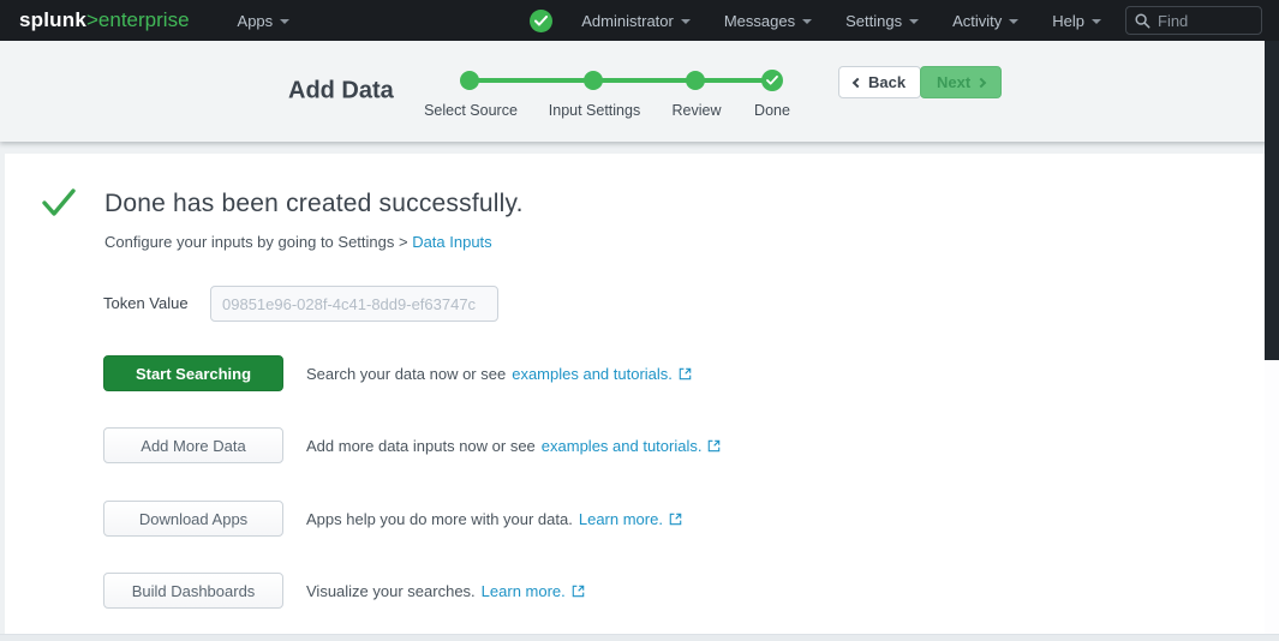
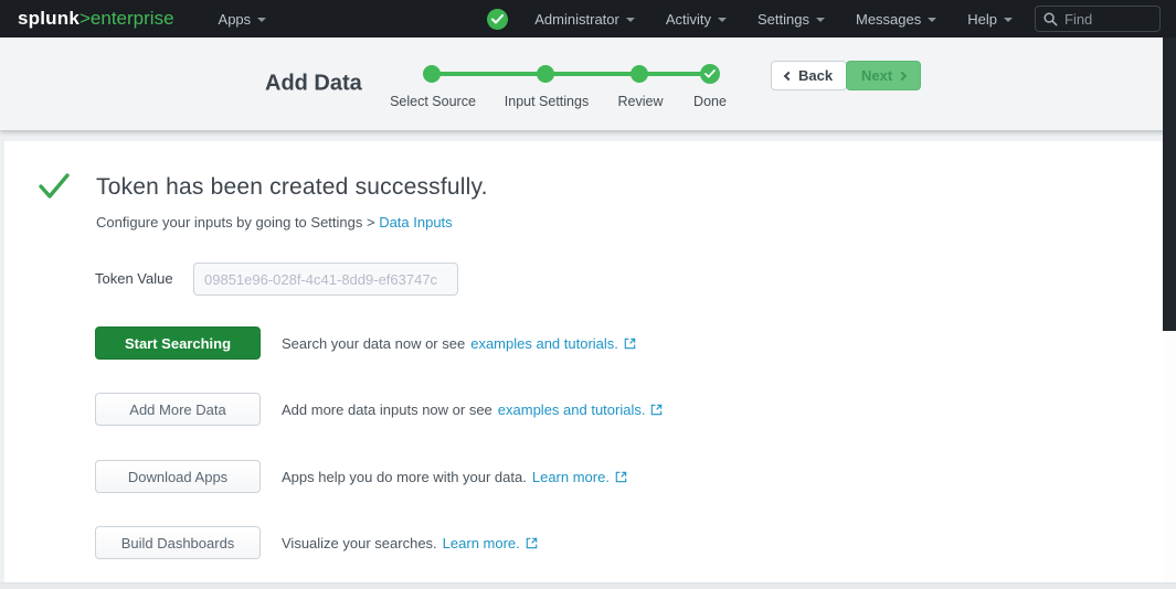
  splunk>enterprise
  Apps
  Administrator
- Messages
+ Activity
  Settings
- Activity
+ Messages
  Help
  Find
  Add Data
  Select Source
  Input Settings
  Review
  Done
  Back
  Next
- Done has been created successfully.
+ Token has been created successfully.
  Configure your inputs by going to Settings > Data Inputs
  Token Value
  09851e96-028f-4c41-8dd9-ef63747c
  Start Searching
  Search your data now or see
  examples and tutorials.
  Add More Data
  Add more data inputs now or see
  examples and tutorials.
  Download Apps
  Apps help you do more with your data.
  Learn more.
  Build Dashboards
  Visualize your searches.
  Learn more.
